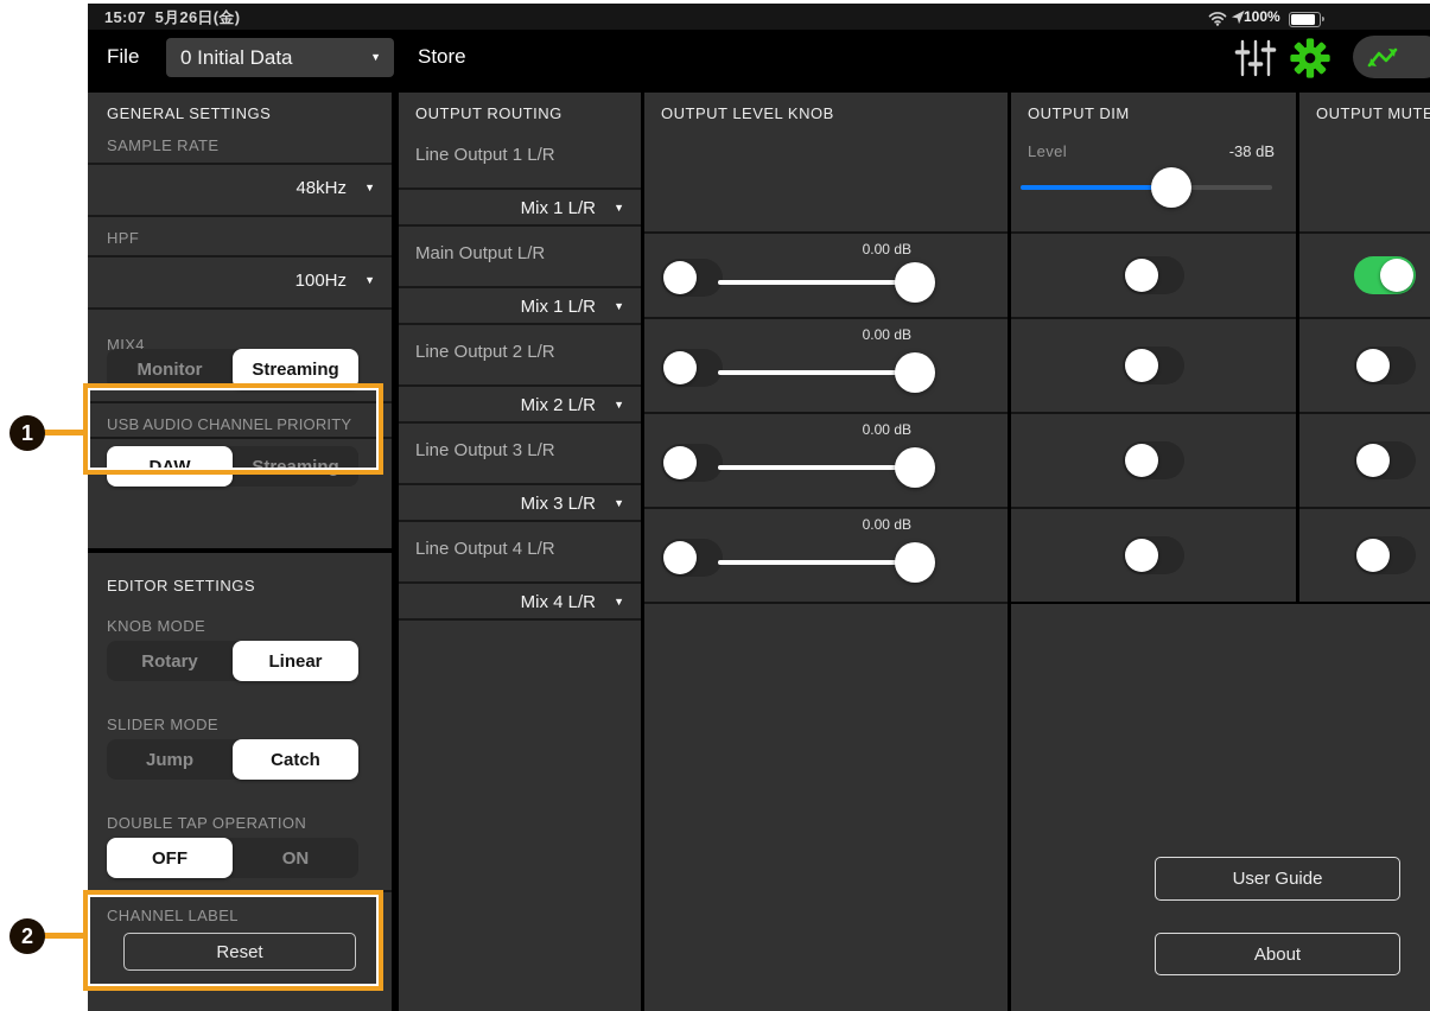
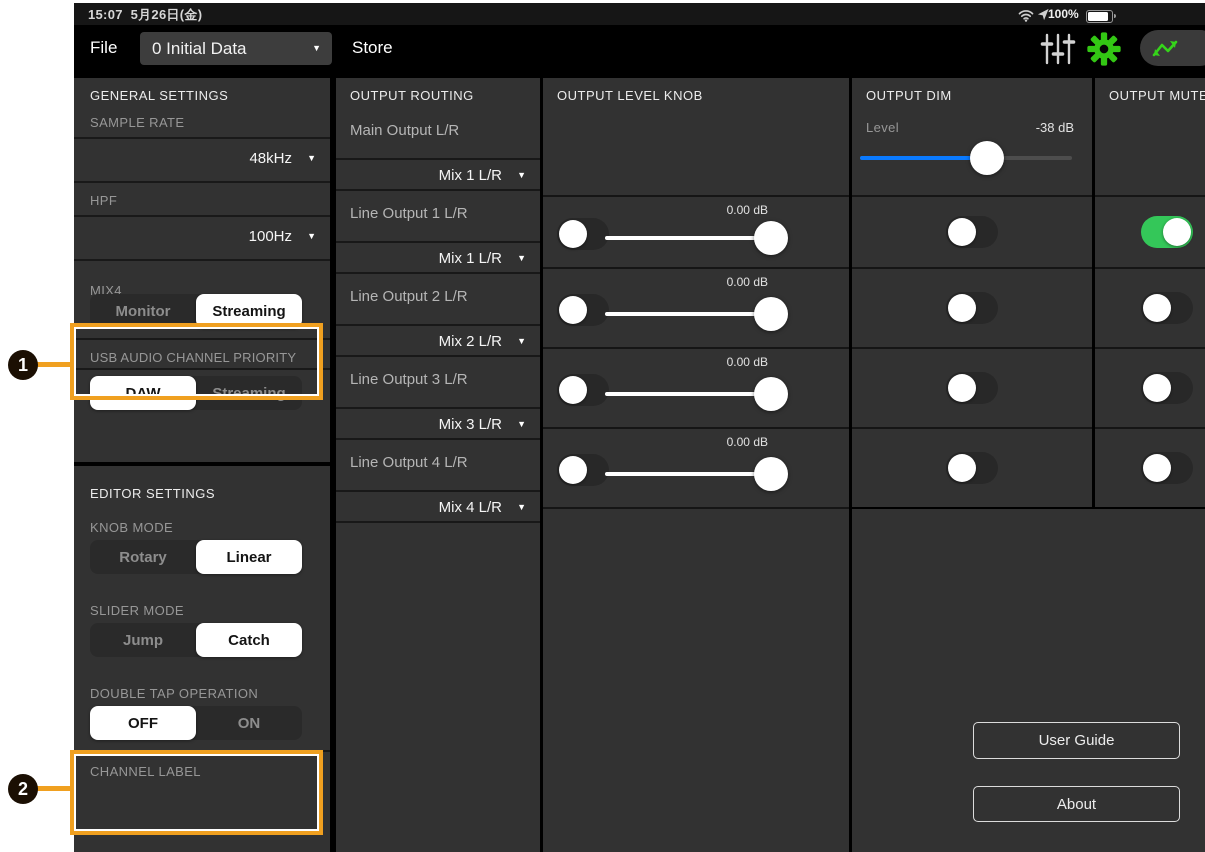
  15:07 5月26日(金)
  100%
  File
  0 Initial Data
  ▼
  Store
  GENERAL SETTINGS
  SAMPLE RATE
  48kHz
  ▼
  HPF
  100Hz
  ▼
  MIX4
  Monitor
  Streaming
  USB AUDIO CHANNEL PRIORITY
  DAW
  Streaming
  EDITOR SETTINGS
  KNOB MODE
  Rotary
  Linear
  SLIDER MODE
  Jump
  Catch
  DOUBLE TAP OPERATION
  OFF
  ON
  CHANNEL LABEL
- Reset
  OUTPUT ROUTING
- Line Output 1 L/R
+ Main Output L/R
  Mix 1 L/R
  ▼
- Main Output L/R
+ Line Output 1 L/R
  Mix 1 L/R
  ▼
  Line Output 2 L/R
  Mix 2 L/R
  ▼
  Line Output 3 L/R
  Mix 3 L/R
  ▼
  Line Output 4 L/R
  Mix 4 L/R
  ▼
  OUTPUT LEVEL KNOB
  0.00 dB
  0.00 dB
  0.00 dB
  0.00 dB
  OUTPUT DIM
  Level
  -38 dB
  OUTPUT MUTE
  User Guide
  About
  1
  2
